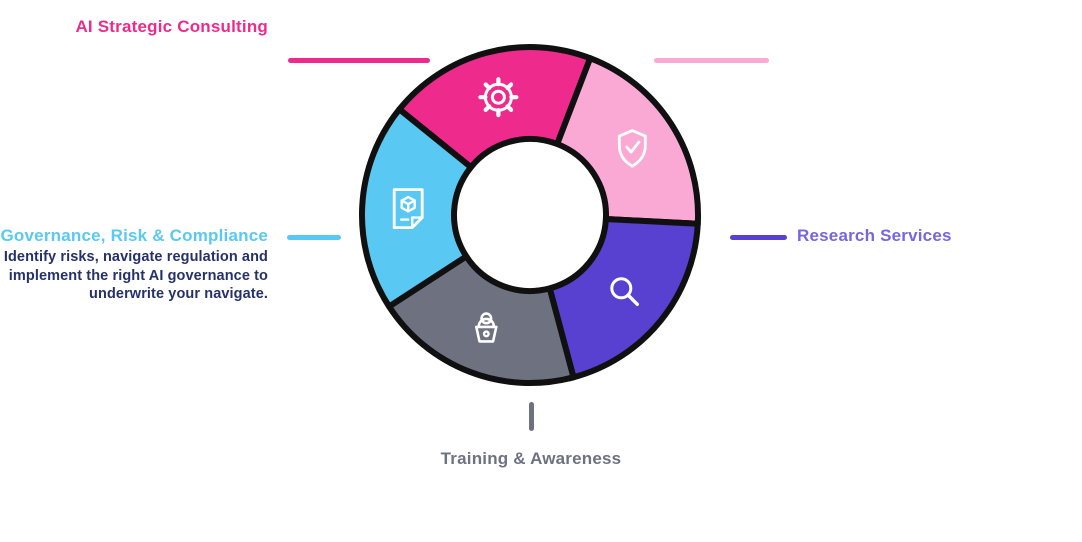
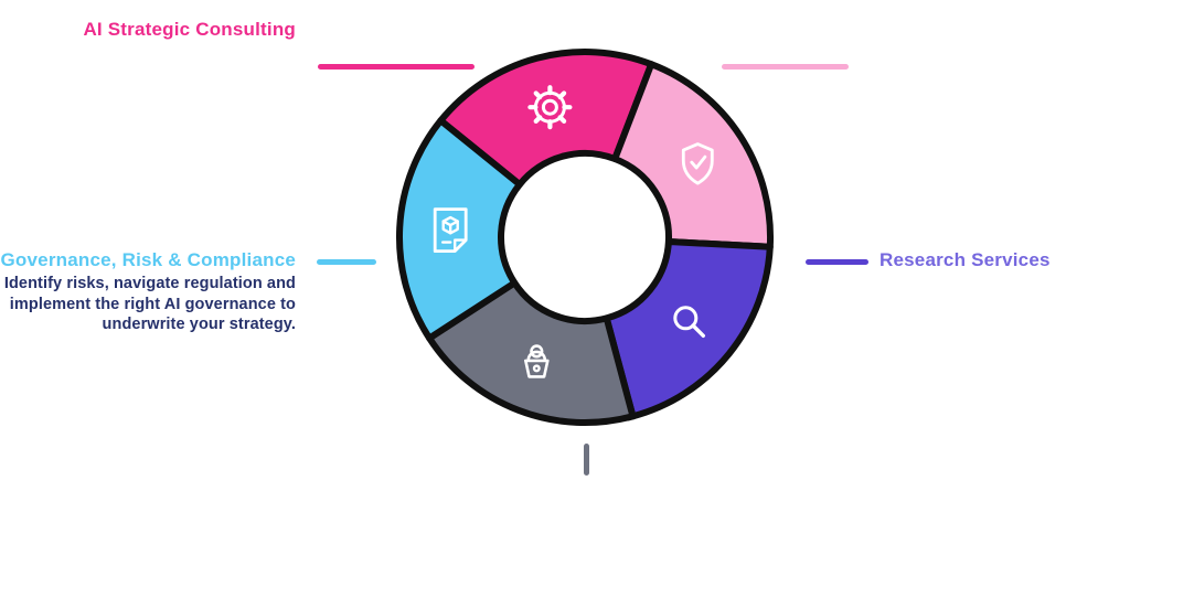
  AI Strategic Consulting
  Governance, Risk & Compliance
- Identify risks, navigate regulation and implement the right AI governance to underwrite your navigate.
+ Identify risks, navigate regulation and implement the right AI governance to underwrite your strategy.
  Research Services
- Training & Awareness
